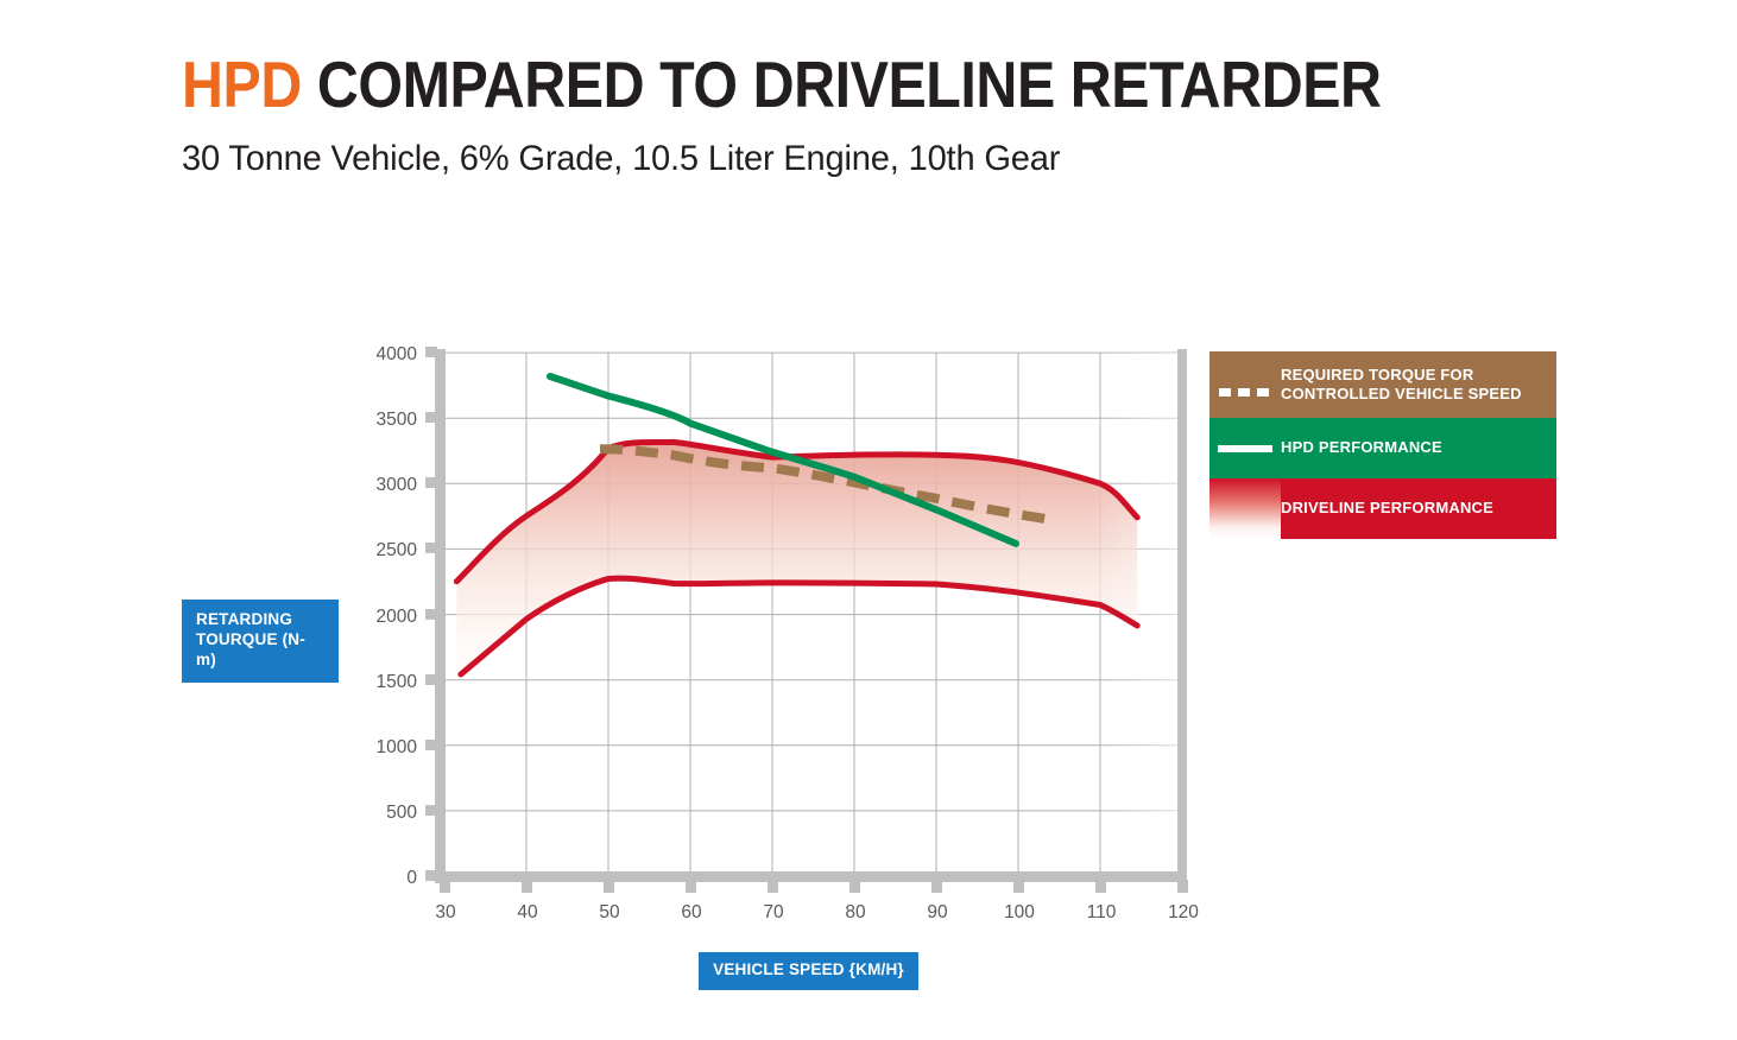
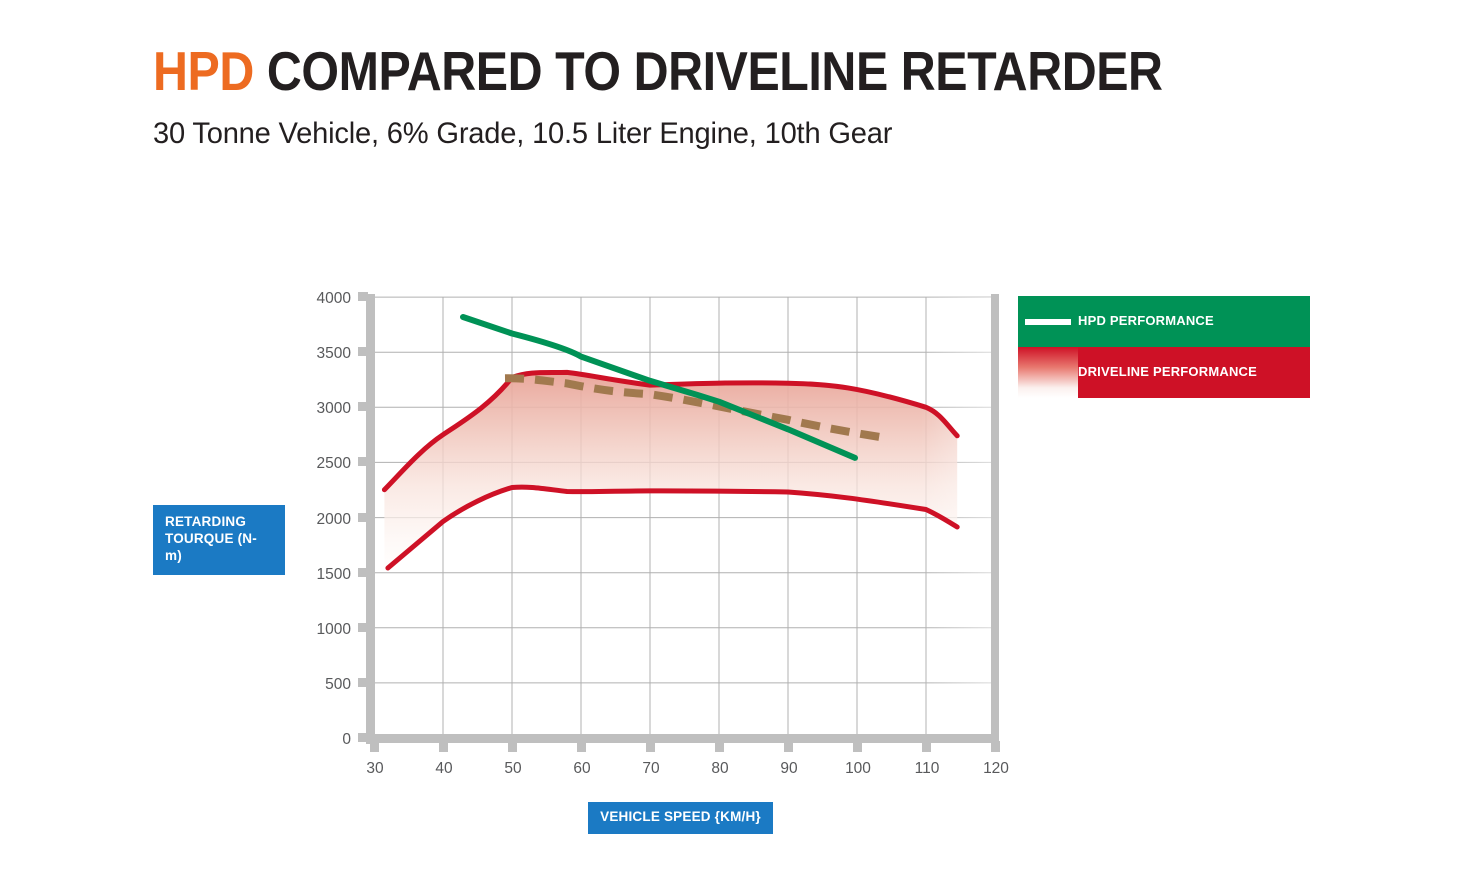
  HPD COMPARED TO DRIVELINE RETARDER
  30 Tonne Vehicle, 6% Grade, 10.5 Liter Engine, 10th Gear
  4000
  3500
  3000
  2500
  2000
  1500
  1000
  500
  0
  30
  40
  50
  60
  70
  80
  90
  100
  110
  120
  RETARDING
  TOURQUE (N-m)
  VEHICLE SPEED {KM/H}
- REQUIRED TORQUE FOR
- CONTROLLED VEHICLE SPEED
  HPD PERFORMANCE
  DRIVELINE PERFORMANCE
